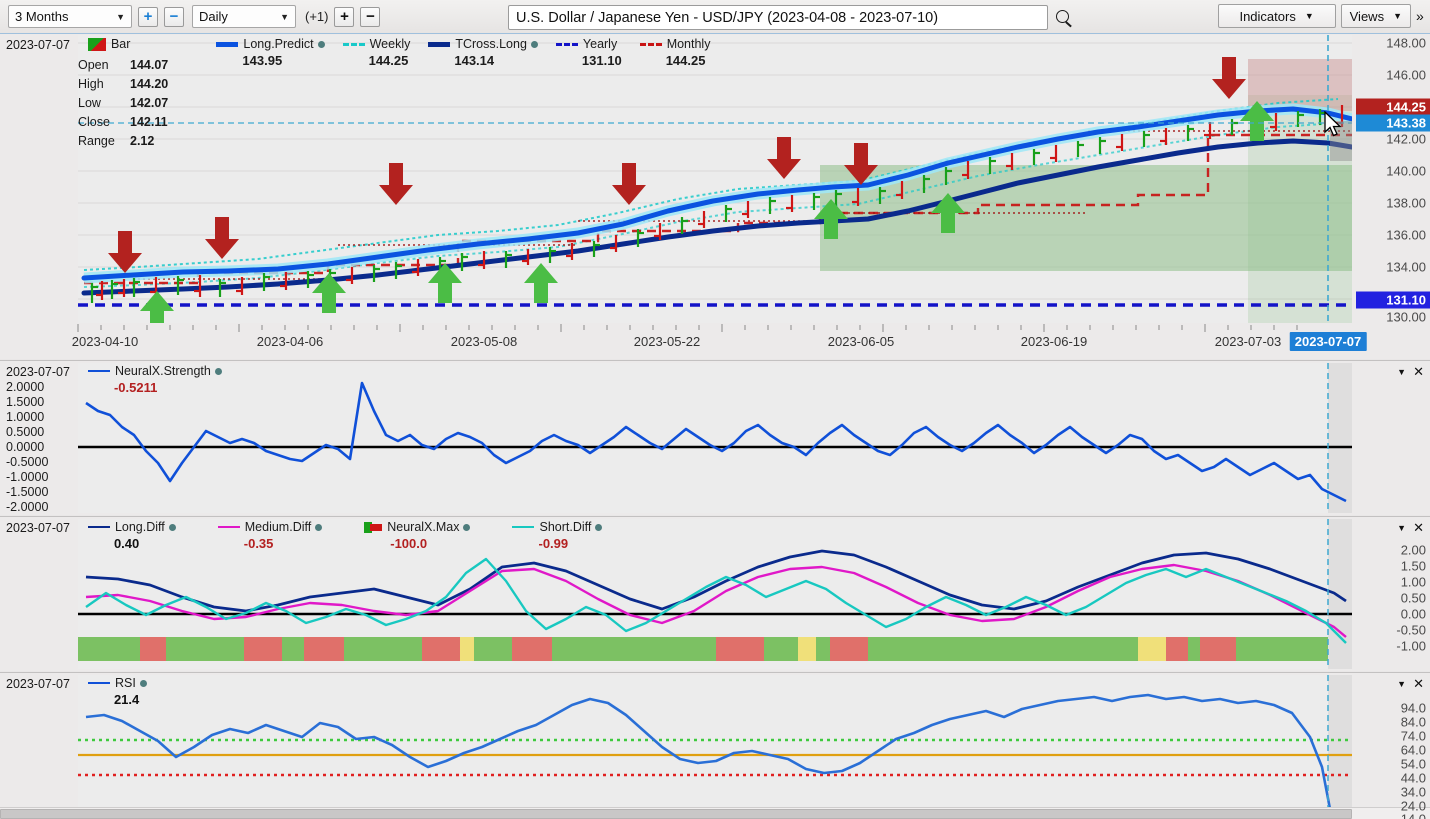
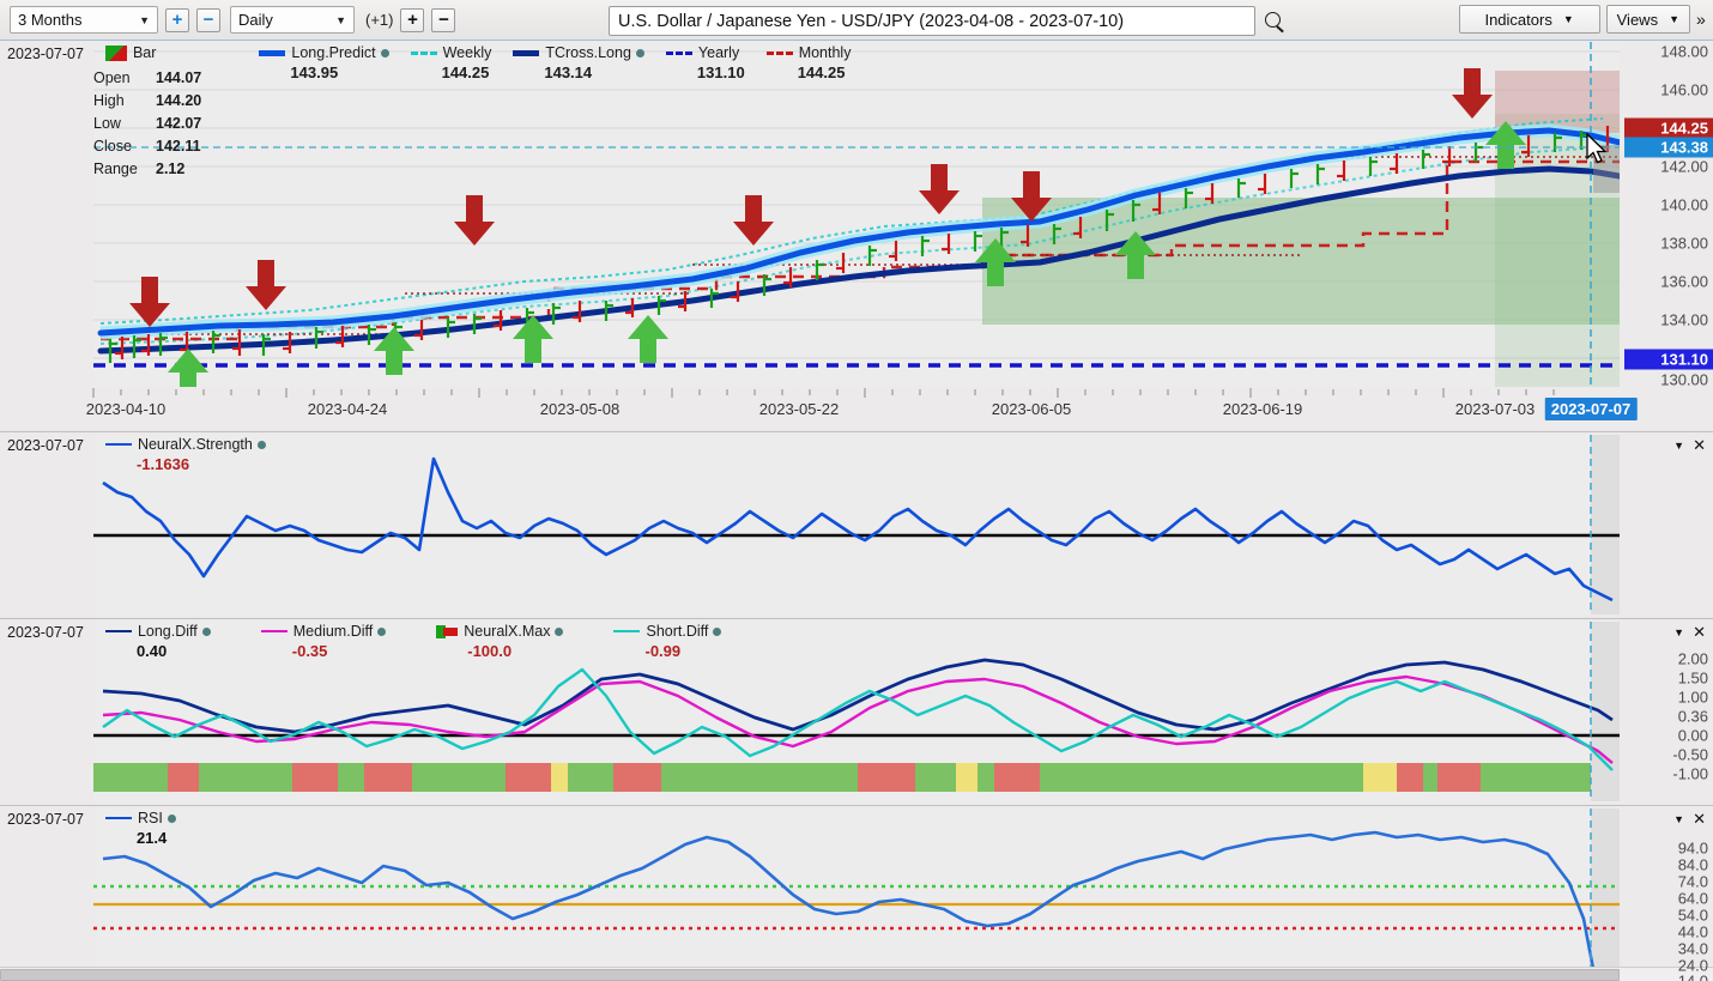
  3 Months
  ▼
  +
  −
  Daily
  ▼
  (+1)
  +
  −
  U.S. Dollar / Japanese Yen - USD/JPY (2023-04-08 - 2023-07-10)
  Indicators
  ▼
  Views
  ▼
  »
  2023-07-07
  Bar
  Long.Predict
  143.95
  Weekly
  144.25
  TCross.Long
  143.14
  Yearly
  131.10
  Monthly
  144.25
  Open
  144.07
  High
  144.20
  Low
  142.07
  Close
  142.11
  Range
  2.12
  148.00
  146.00
  142.00
  140.00
  138.00
  136.00
  134.00
  130.00
  144.25
  143.38
  131.10
  2023-04-10
- 2023-04-06
+ 2023-04-24
  2023-05-08
  2023-05-22
  2023-06-05
  2023-06-19
  2023-07-03
  2023-07-07
  ▼
  ✕
  2023-07-07
  NeuralX.Strength
- -0.5211
+ -1.1636
- 2.0000
- 1.5000
- 1.0000
- 0.5000
- 0.0000
- -0.5000
- -1.0000
- -1.5000
- -2.0000
  ▼
  ✕
  2023-07-07
  Long.Diff
  0.40
  Medium.Diff
  -0.35
  NeuralX.Max
  -100.0
  Short.Diff
  -0.99
  2.00
  1.50
  1.00
- 0.50
+ 0.36
  0.00
  -0.50
  -1.00
  ▼
  ✕
  2023-07-07
  RSI
  21.4
  94.0
  84.0
  74.0
  64.0
  54.0
  44.0
  34.0
  24.0
